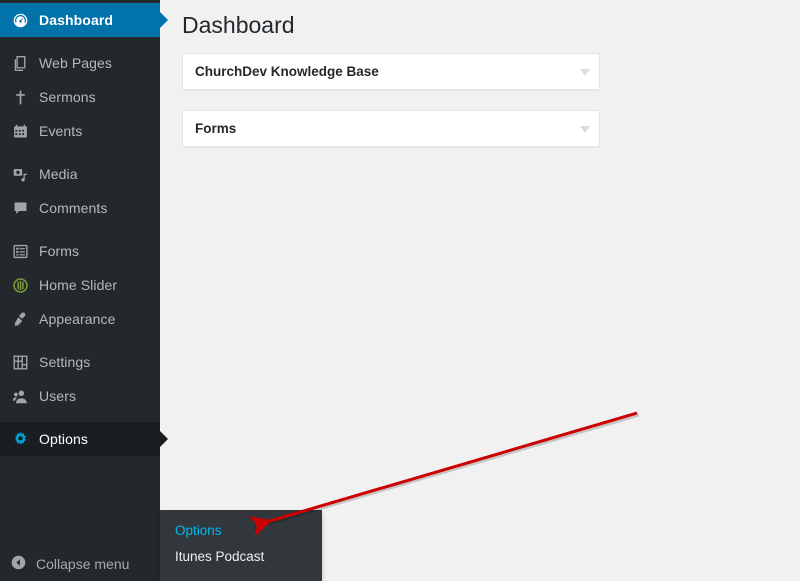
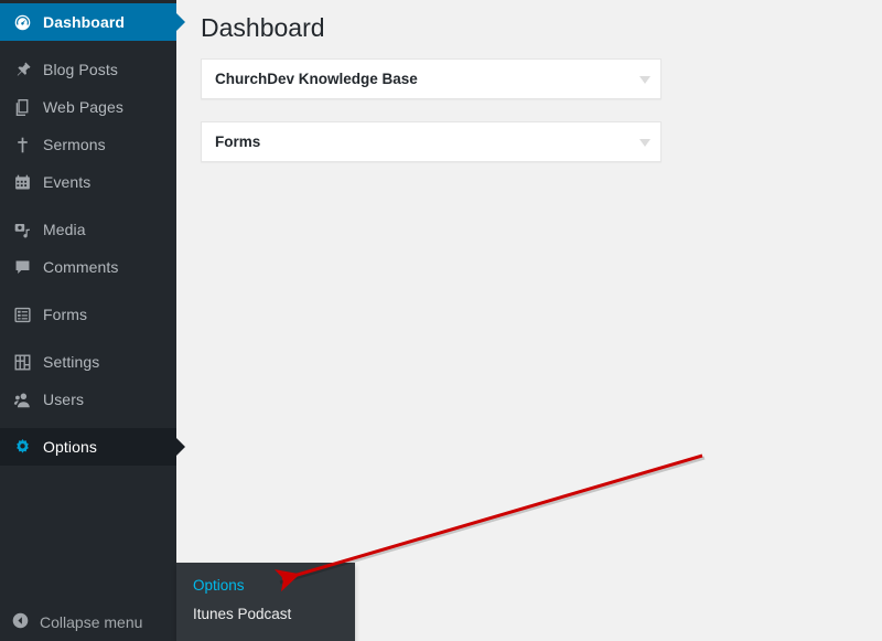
  Dashboard
+ Blog Posts
  Web Pages
  Sermons
  Events
  Media
  Comments
  Forms
- Home Slider
- Appearance
  Settings
  Users
  Options
  Collapse menu
  Options
  Itunes Podcast
  Dashboard
  ChurchDev Knowledge Base
  Forms
